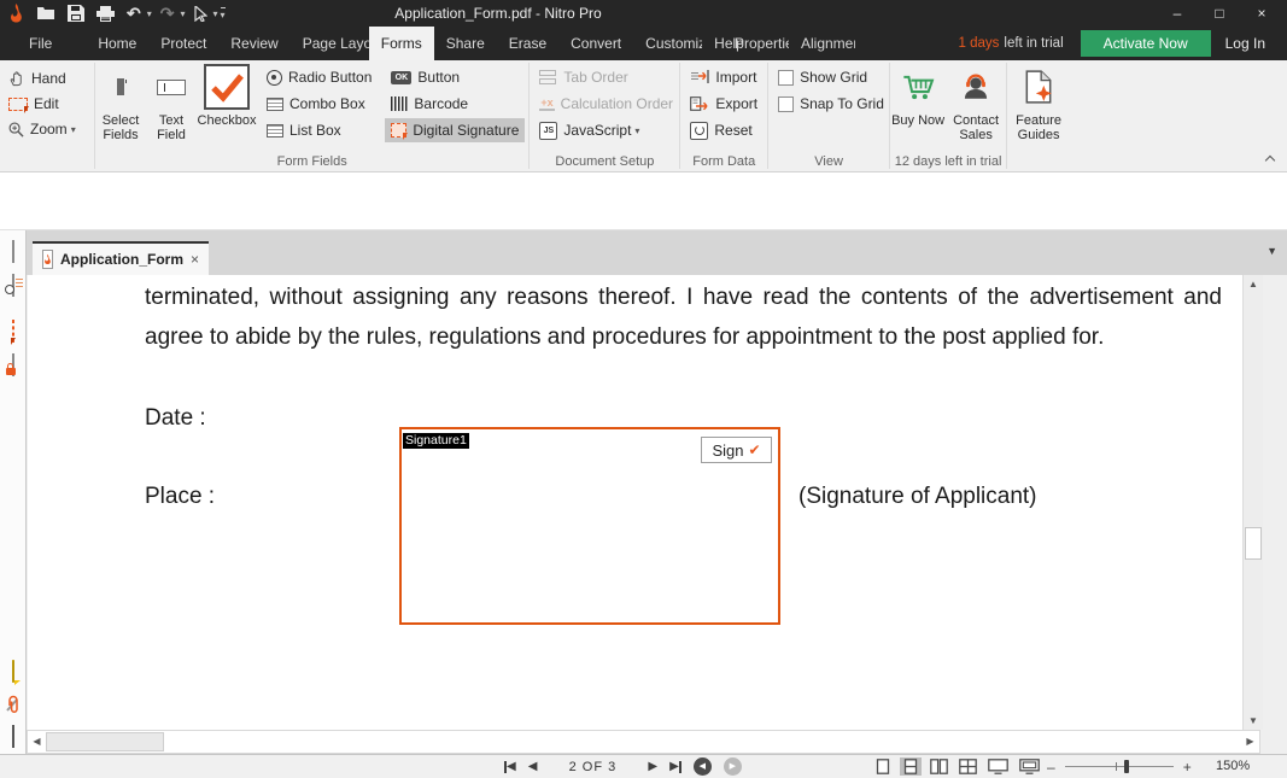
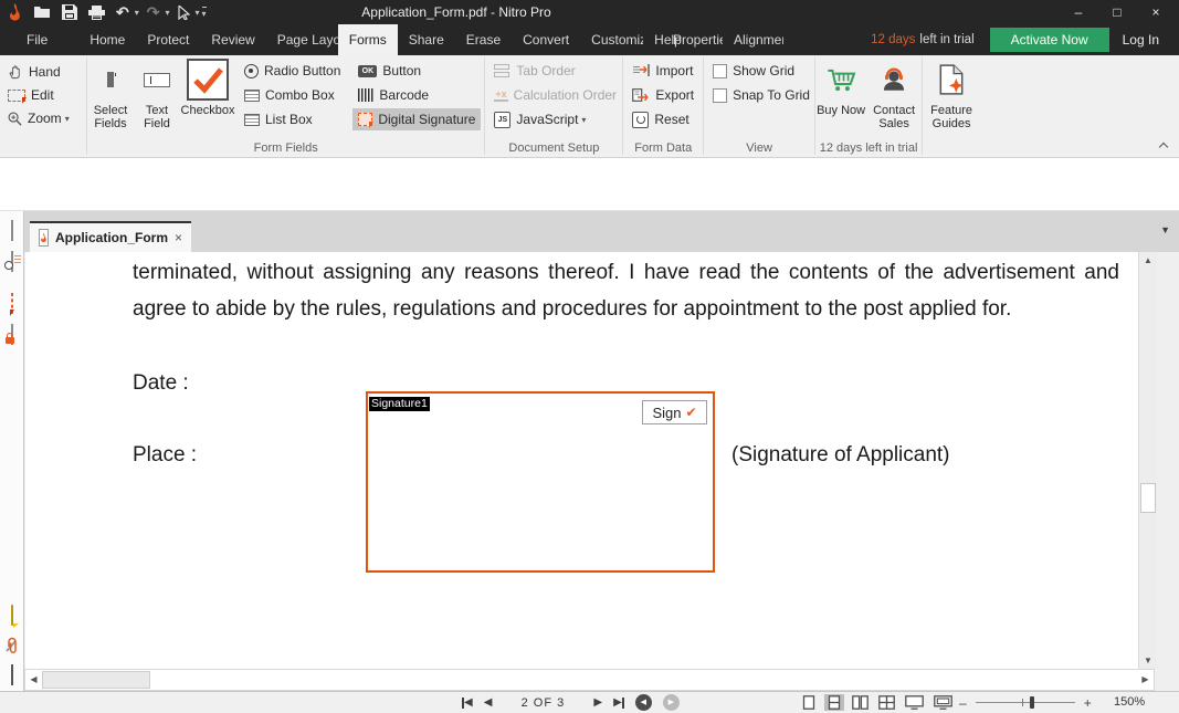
  ↶
  ▾
  ↷
  ▾
  ▾
  ▾
  Application_Form.pdf - Nitro Pro
  –
  □
  ×
  File
  Home
  Protect
  Review
  Page Lay
  Forms
  Share
  Erase
  Convert
  Customi
  Help
- 1 days
+ 12 days
  left in trial
  Activate Now
  Log In
  Properti
  Alignme
  Hand
  Edit
  Zoom
  ▾
  Select Fields
  Text Field
  Checkbox
  Radio Button
  Combo Box
  List Box
  Button
  Barcode
  Digital Signature
  Form Fields
  Tab Order
  +x
  Calculation Order
  JavaScript
  ▾
  Document Setup
  Import
  Export
  Reset
  Form Data
  Show Grid
  Snap To Grid
  View
  Buy Now
  Contact Sales
  12 days left in trial
  Feature Guides
  Application_Form
  ×
  ▼
  terminated, without assigning any reasons thereof. I have read the contents of the advertisement and
  agree to abide by the rules, regulations and procedures for appointment to the post applied for.
  Date :
  Place :
  (Signature of Applicant)
  Signature1
  Sign
  ✔
  ▲
  ▼
  ◀
  ▶
  ◀
  ◀
  2 OF 3
  ▶
  ▶
  –
  +
  150%
